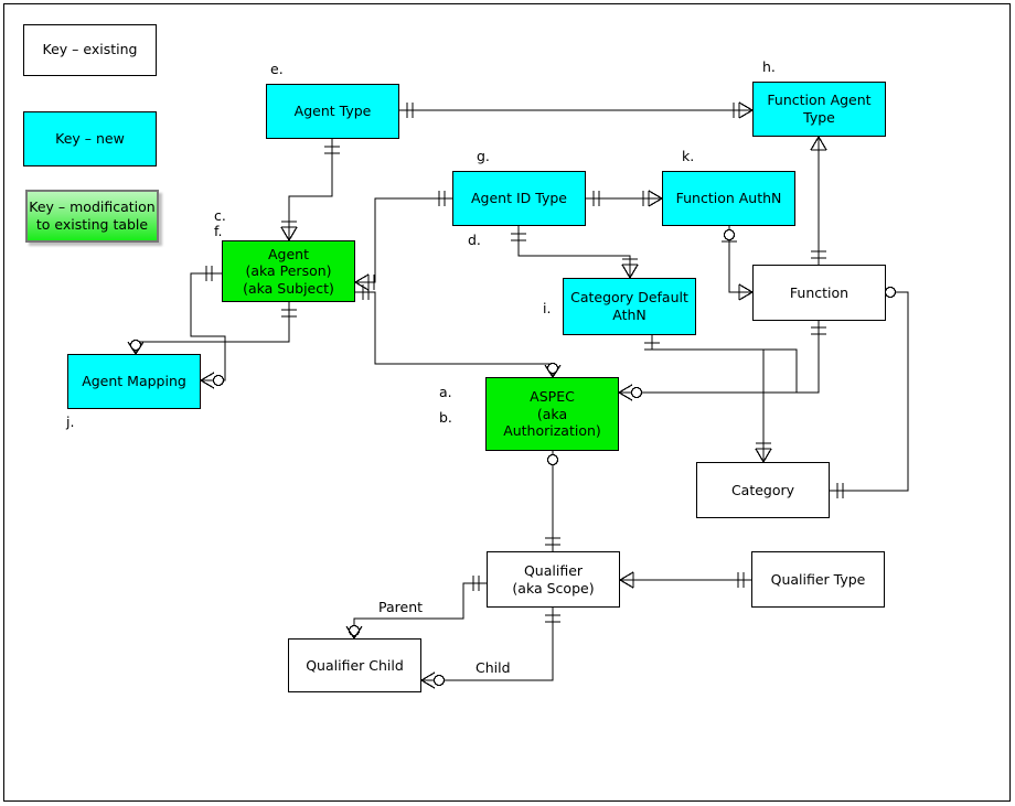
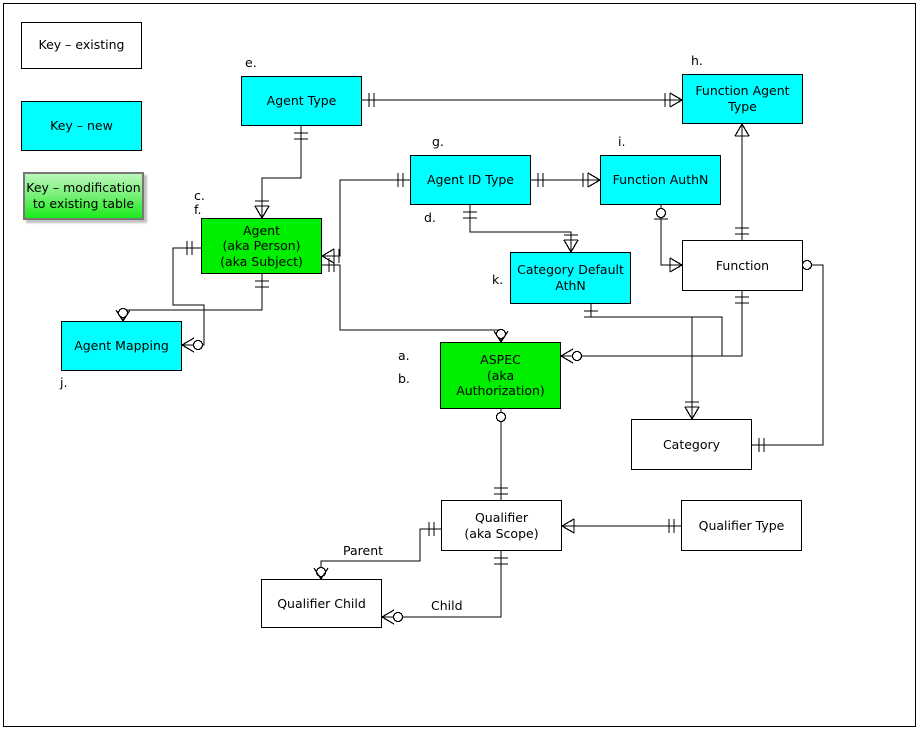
  Key – existing
  Key – new
  Key – modification
  to existing table
  Agent Type
  Function Agent Type
  Agent ID Type
  Function AuthN
  Agent
  (aka Person)
  (aka Subject)
  Category Default
  AthN
  Function
  Agent Mapping
  ASPEC
  (aka Authorization)
  Category
  Qualifier
  (aka Scope)
  Qualifier Type
  Qualifier Child
  e.
  h.
  g.
- k.
+ i.
  c.
  f.
  d.
- i.
+ k.
  j.
  a.
  b.
  Parent
  Child
